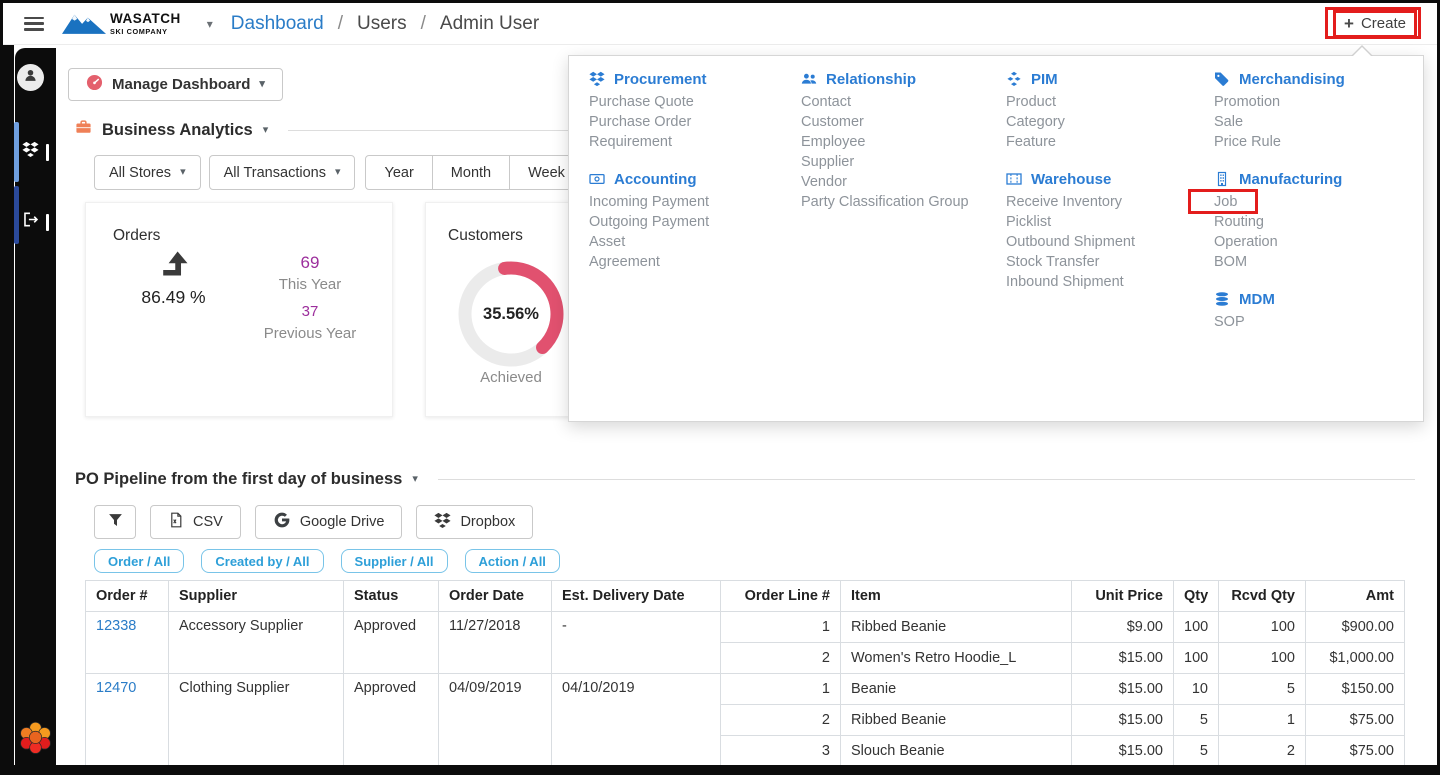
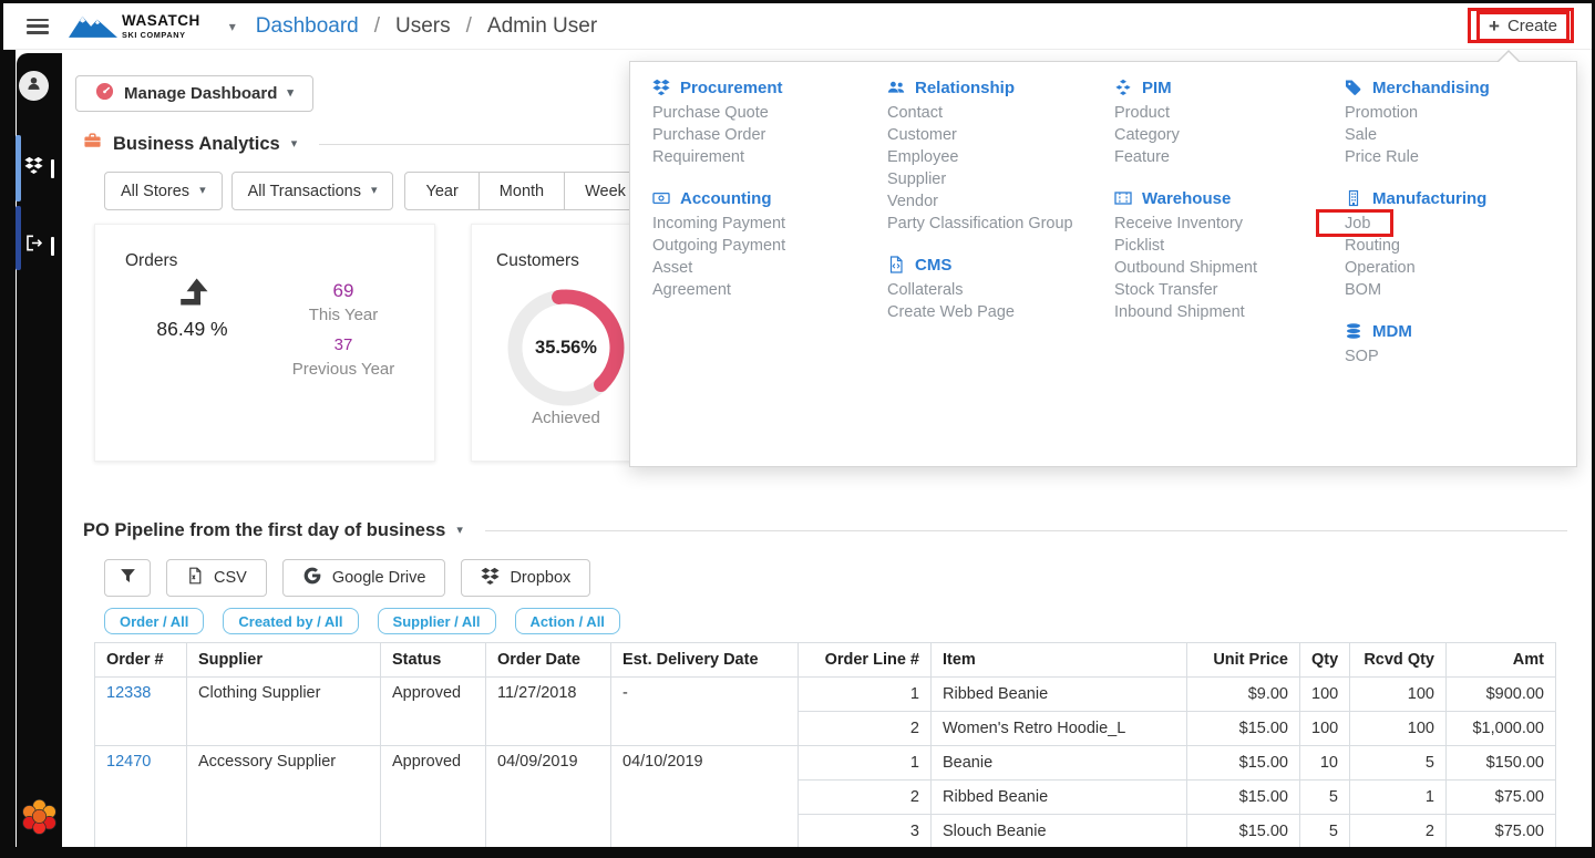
  WASATCH
  SKI COMPANY
  ▾
  Dashboard
  /
  Users
  /
  Admin User
  +
  Create
  Manage Dashboard
  ▾
  Business Analytics
  ▾
  All Stores
  ▾
  All Transactions
  ▾
  Year
  Month
  Week
  Orders
  86.49 %
  69
  This Year
  37
  Previous Year
  Customers
  35.56%
  Achieved
  Procurement
  Purchase Quote
  Purchase Order
  Requirement
  Accounting
  Incoming Payment
  Outgoing Payment
  Asset
  Agreement
  Relationship
  Contact
  Customer
  Employee
  Supplier
  Vendor
  Party Classification Group
+ CMS
+ Collaterals
+ Create Web Page
  PIM
  Product
  Category
  Feature
  Warehouse
  Receive Inventory
  Picklist
  Outbound Shipment
  Stock Transfer
  Inbound Shipment
  Merchandising
  Promotion
  Sale
  Price Rule
  Manufacturing
  Job
  Routing
  Operation
  BOM
  MDM
  SOP
  PO Pipeline from the first day of business
  ▾
  CSV
  Google Drive
  Dropbox
  Order / All
  Created by / All
  Supplier / All
  Action / All
  Order #	Supplier	Status	Order Date	Est. Delivery Date	Order Line #	Item	Unit Price	Qty	Rcvd Qty	Amt
- 12338	Accessory Supplier	Approved	11/27/2018	-	1	Ribbed Beanie	$9.00	100	100	$900.00
+ 12338	Clothing Supplier	Approved	11/27/2018	-	1	Ribbed Beanie	$9.00	100	100	$900.00
  2	Women's Retro Hoodie_L	$15.00	100	100	$1,000.00
- 12470	Clothing Supplier	Approved	04/09/2019	04/10/2019	1	Beanie	$15.00	10	5	$150.00
+ 12470	Accessory Supplier	Approved	04/09/2019	04/10/2019	1	Beanie	$15.00	10	5	$150.00
  2	Ribbed Beanie	$15.00	5	1	$75.00
  3	Slouch Beanie	$15.00	5	2	$75.00
